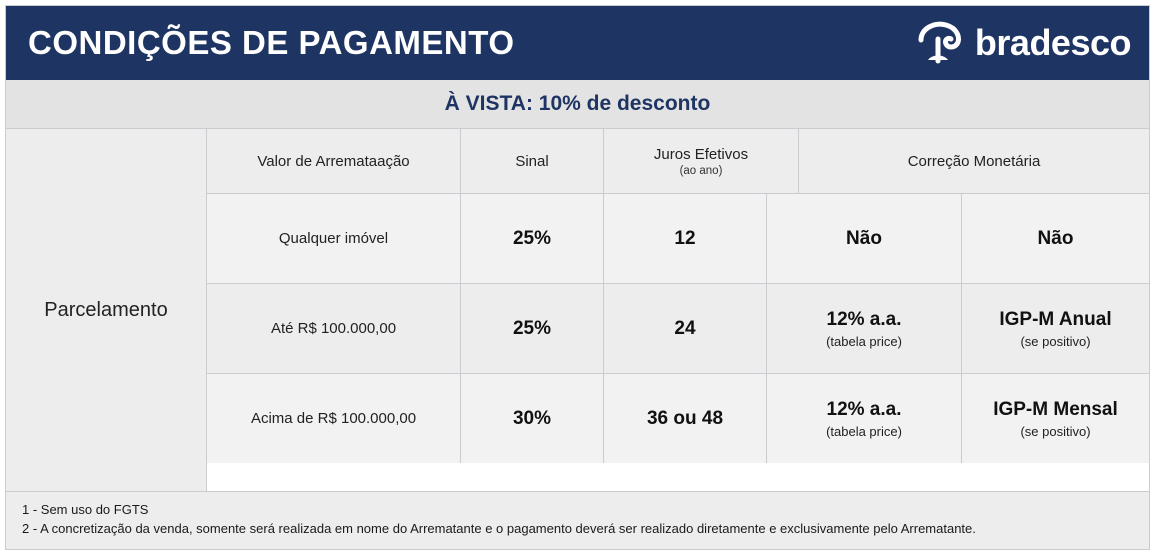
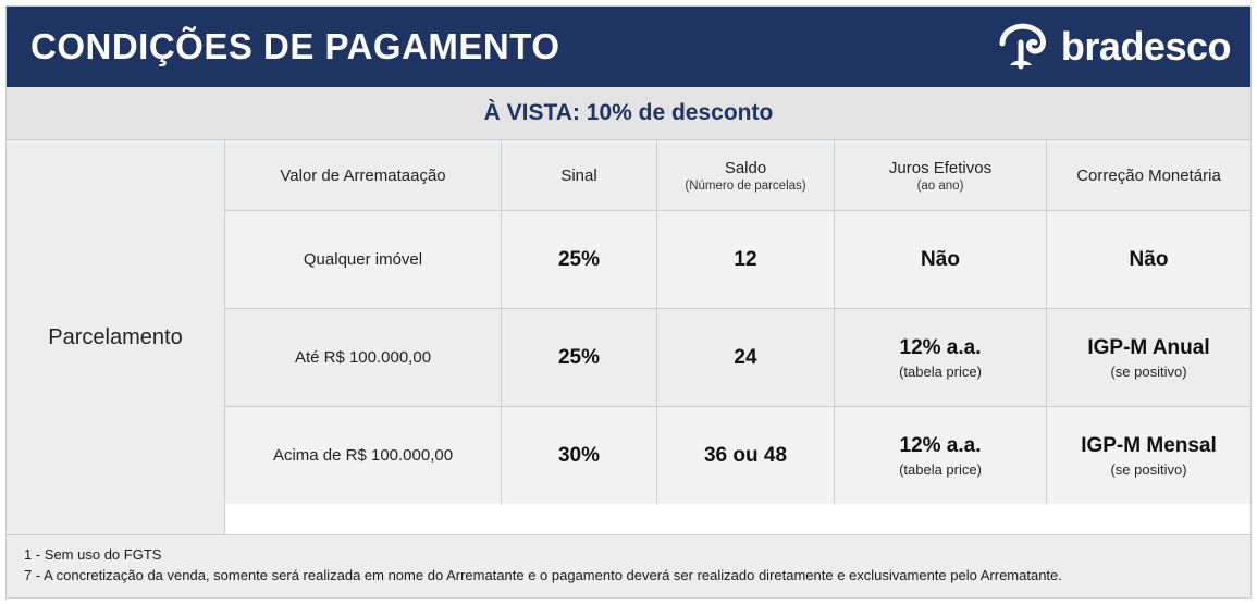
  CONDIÇÕES DE PAGAMENTO
  bradesco
  À VISTA: 10% de desconto
  Parcelamento
  Valor de Arremataação
  Sinal
+ Saldo
+ (Número de parcelas)
  Juros Efetivos
  (ao ano)
  Correção Monetária
  Qualquer imóvel
  25%
  12
  Não
  Não
  Até R$ 100.000,00
  25%
  24
  12% a.a.
  (tabela price)
  IGP-M Anual
  (se positivo)
  Acima de R$ 100.000,00
  30%
  36 ou 48
  12% a.a.
  (tabela price)
  IGP-M Mensal
  (se positivo)
  1 - Sem uso do FGTS
- 2 - A concretização da venda, somente será realizada em nome do Arrematante e o pagamento deverá ser realizado diretamente e exclusivamente pelo Arrematante.
+ 7 - A concretização da venda, somente será realizada em nome do Arrematante e o pagamento deverá ser realizado diretamente e exclusivamente pelo Arrematante.
